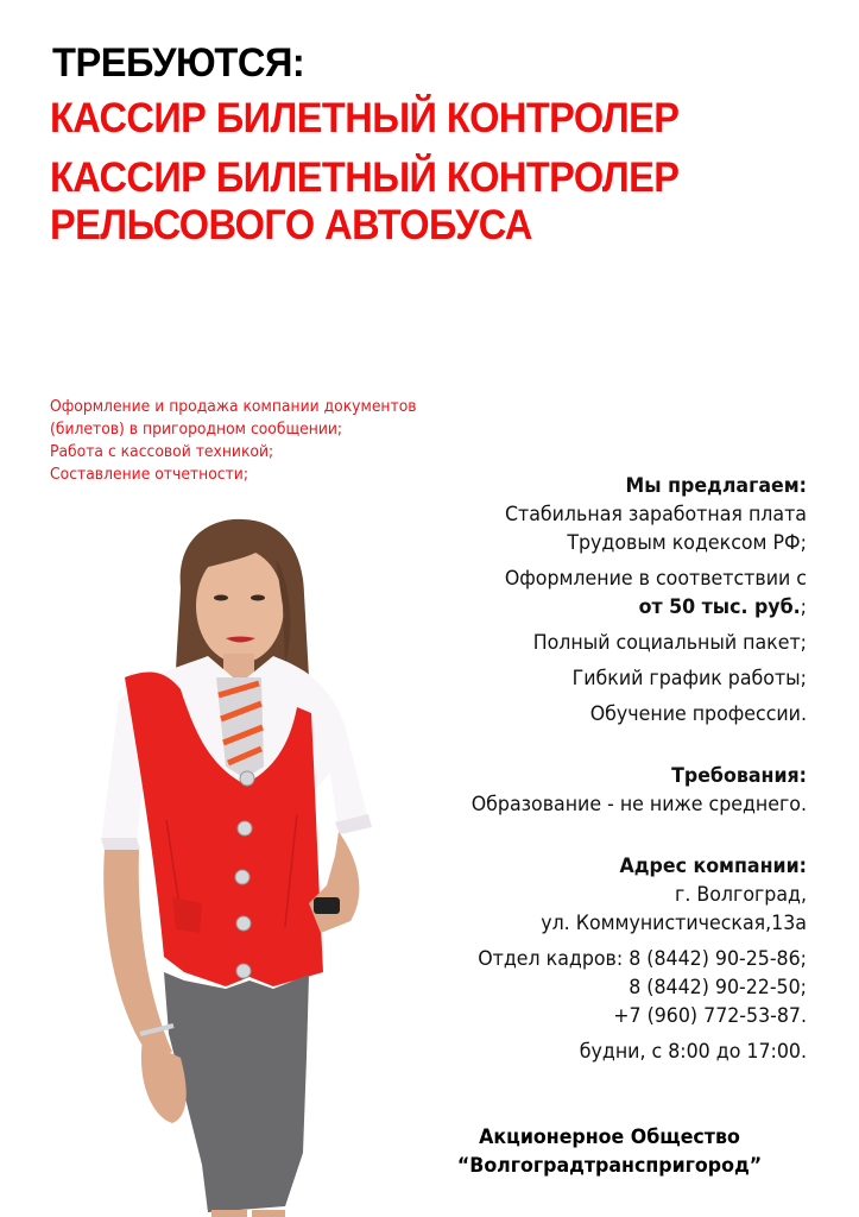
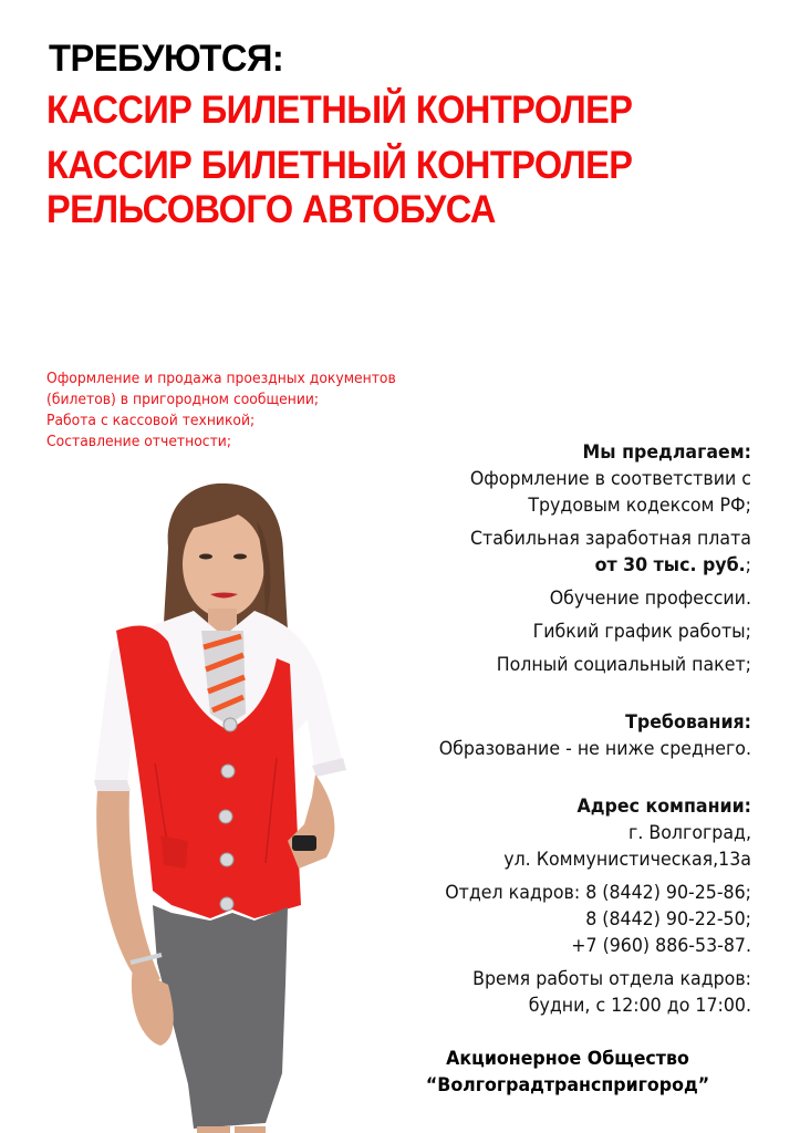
  ТРЕБУЮТСЯ:
  КАССИР БИЛЕТНЫЙ КОНТРОЛЕР
  КАССИР БИЛЕТНЫЙ КОНТРОЛЕР
  РЕЛЬСОВОГО АВТОБУСА
- Оформление и продажа компании документов
+ Оформление и продажа проездных документов
  (билетов) в пригородном сообщении;
  Работа с кассовой техникой;
  Составление отчетности;
  Мы предлагаем:
- Стабильная заработная плата
+ Оформление в соответствии с
  Трудовым кодексом РФ;
- Оформление в соответствии с
+ Стабильная заработная плата
- от 50 тыс. руб.;
+ от 30 тыс. руб.;
- Полный социальный пакет;
+ Обучение профессии.
  Гибкий график работы;
- Обучение профессии.
+ Полный социальный пакет;
  Требования:
  Образование - не ниже среднего.
  Адрес компании:
  г. Волгоград,
  ул. Коммунистическая,13а
  Отдел кадров: 8 (8442) 90-25-86;
  8 (8442) 90-22-50;
- +7 (960) 772-53-87.
+ +7 (960) 886-53-87.
+ Время работы отдела кадров:
- будни, с 8:00 до 17:00.
+ будни, с 12:00 до 17:00.
  Акционерное Общество
  “Волгоградтранспригород”
